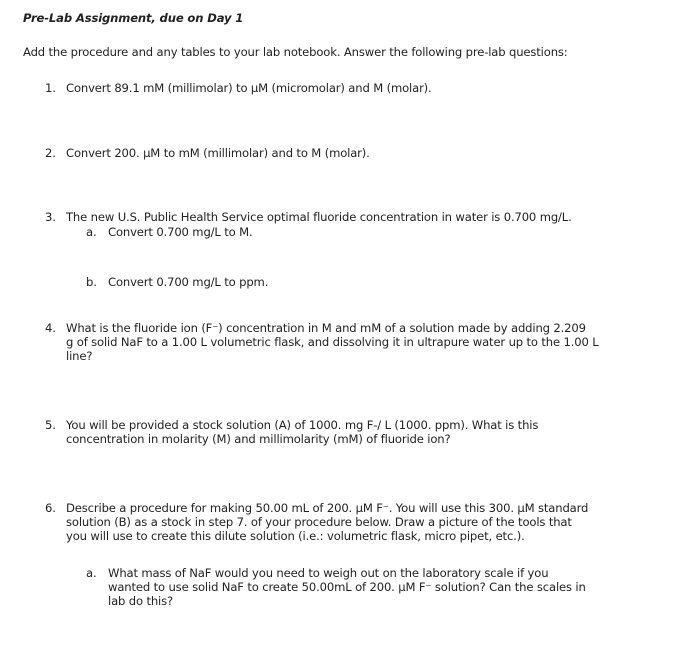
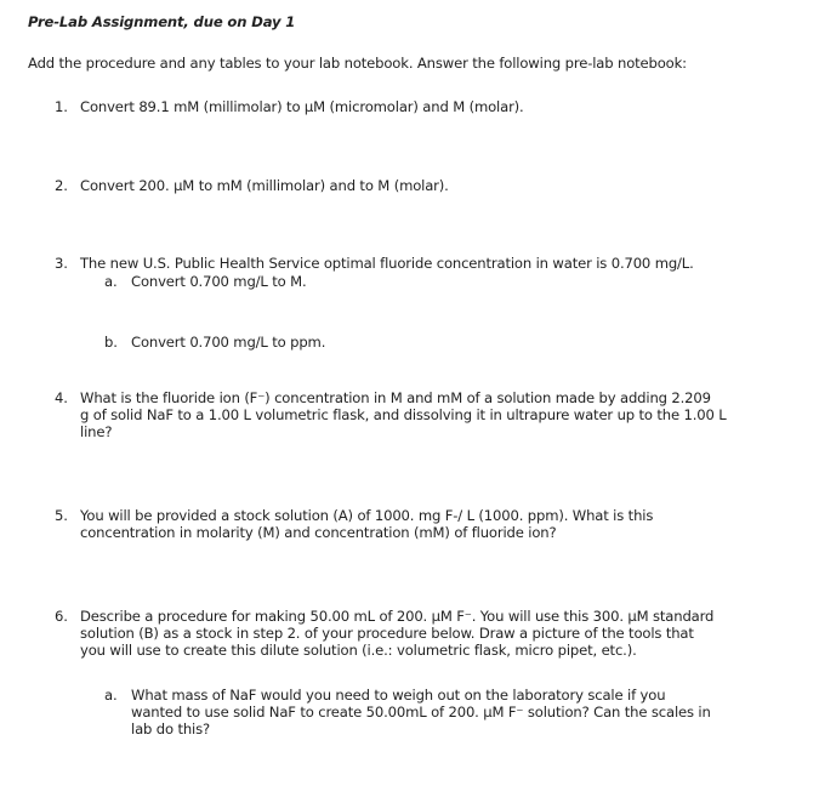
  Pre-Lab Assignment, due on Day 1
- Add the procedure and any tables to your lab notebook. Answer the following pre-lab questions:
+ Add the procedure and any tables to your lab notebook. Answer the following pre-lab notebook:
  1.
  Convert 89.1 mM (millimolar) to µM (micromolar) and M (molar).
  2.
  Convert 200. µM to mM (millimolar) and to M (molar).
  3.
  The new U.S. Public Health Service optimal fluoride concentration in water is 0.700 mg/L.
  a.
  Convert 0.700 mg/L to M.
  b.
  Convert 0.700 mg/L to ppm.
  4.
  What is the fluoride ion (F⁻) concentration in M and mM of a solution made by adding 2.209
  g of solid NaF to a 1.00 L volumetric flask, and dissolving it in ultrapure water up to the 1.00 L
  line?
  5.
  You will be provided a stock solution (A) of 1000. mg F-/ L (1000. ppm). What is this
- concentration in molarity (M) and millimolarity (mM) of fluoride ion?
+ concentration in molarity (M) and concentration (mM) of fluoride ion?
  6.
  Describe a procedure for making 50.00 mL of 200. µM F⁻. You will use this 300. µM standard
- solution (B) as a stock in step 7. of your procedure below. Draw a picture of the tools that
+ solution (B) as a stock in step 2. of your procedure below. Draw a picture of the tools that
  you will use to create this dilute solution (i.e.: volumetric flask, micro pipet, etc.).
  a.
  What mass of NaF would you need to weigh out on the laboratory scale if you
  wanted to use solid NaF to create 50.00mL of 200. µM F⁻ solution? Can the scales in
  lab do this?
